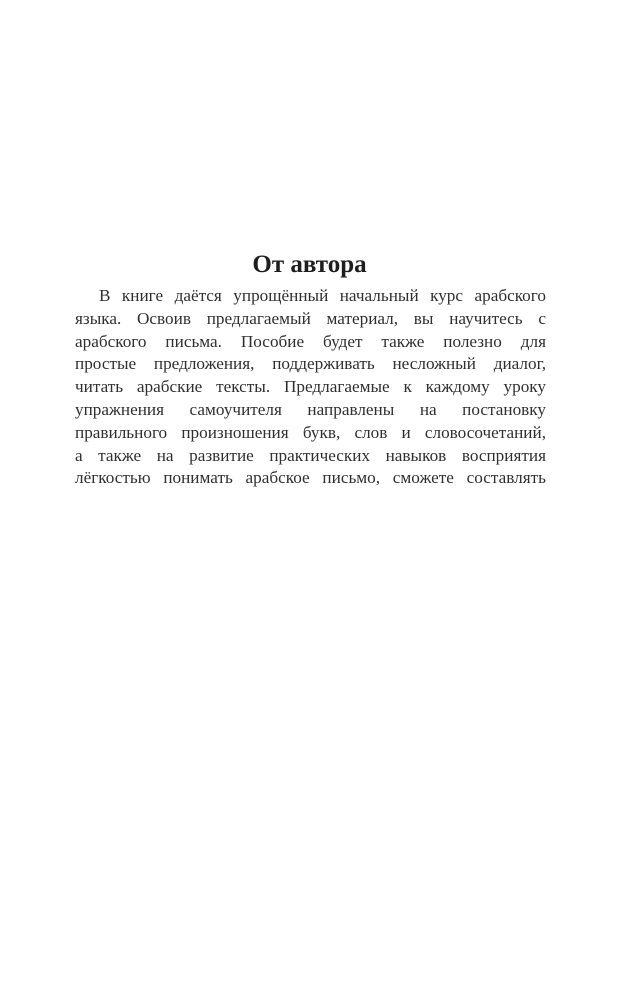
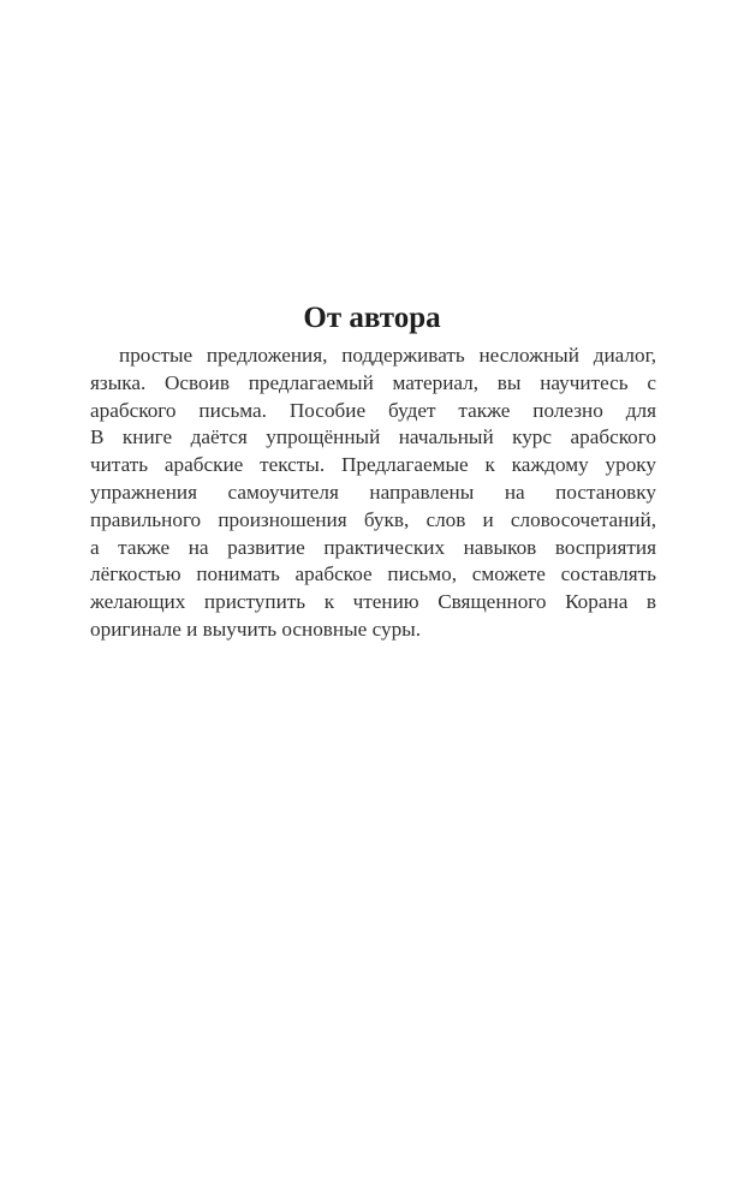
  От автора
- В книге даётся упрощённый начальный курс арабского
+ простые предложения, поддерживать несложный диалог,
  языка. Освоив предлагаемый материал, вы научитесь с
  арабского письма. Пособие будет также полезно для
- простые предложения, поддерживать несложный диалог,
+ В книге даётся упрощённый начальный курс арабского
  читать арабские тексты. Предлагаемые к каждому уроку
  упражнения самоучителя направлены на постановку
  правильного произношения букв, слов и словосочетаний,
  а также на развитие практических навыков восприятия
  лёгкостью понимать арабское письмо, сможете составлять
+ желающих приступить к чтению Священного Корана в
+ оригинале и выучить основные суры.
